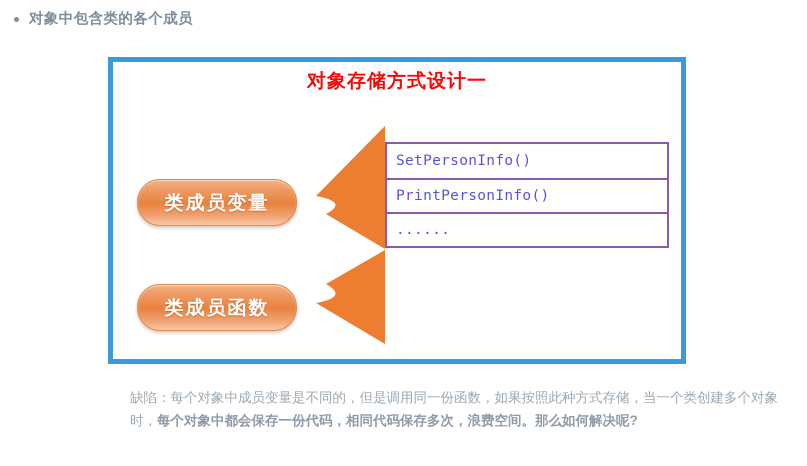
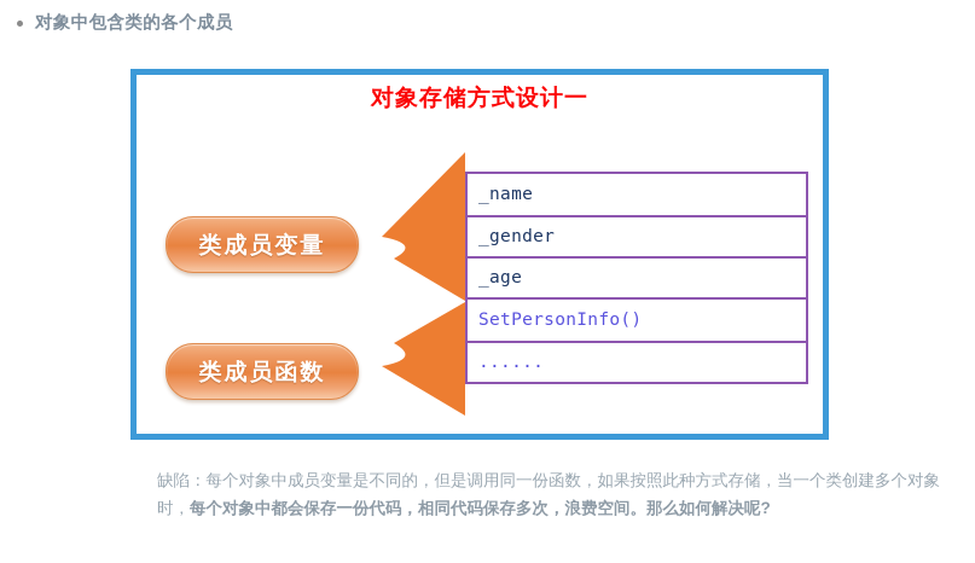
  对象中包含类的各个成员
  对象存储方式设计一
  类成员变量
  类成员函数
+ _name
+ _gender
+ _age
  SetPersonInfo()
- PrintPersonInfo()
  ......
  缺陷：每个对象中成员变量是不同的，但是调用同一份函数，如果按照此种方式存储，当一个类创建多个对象时，每个对象中都会保存一份代码，相同代码保存多次，浪费空间。那么如何解决呢?
